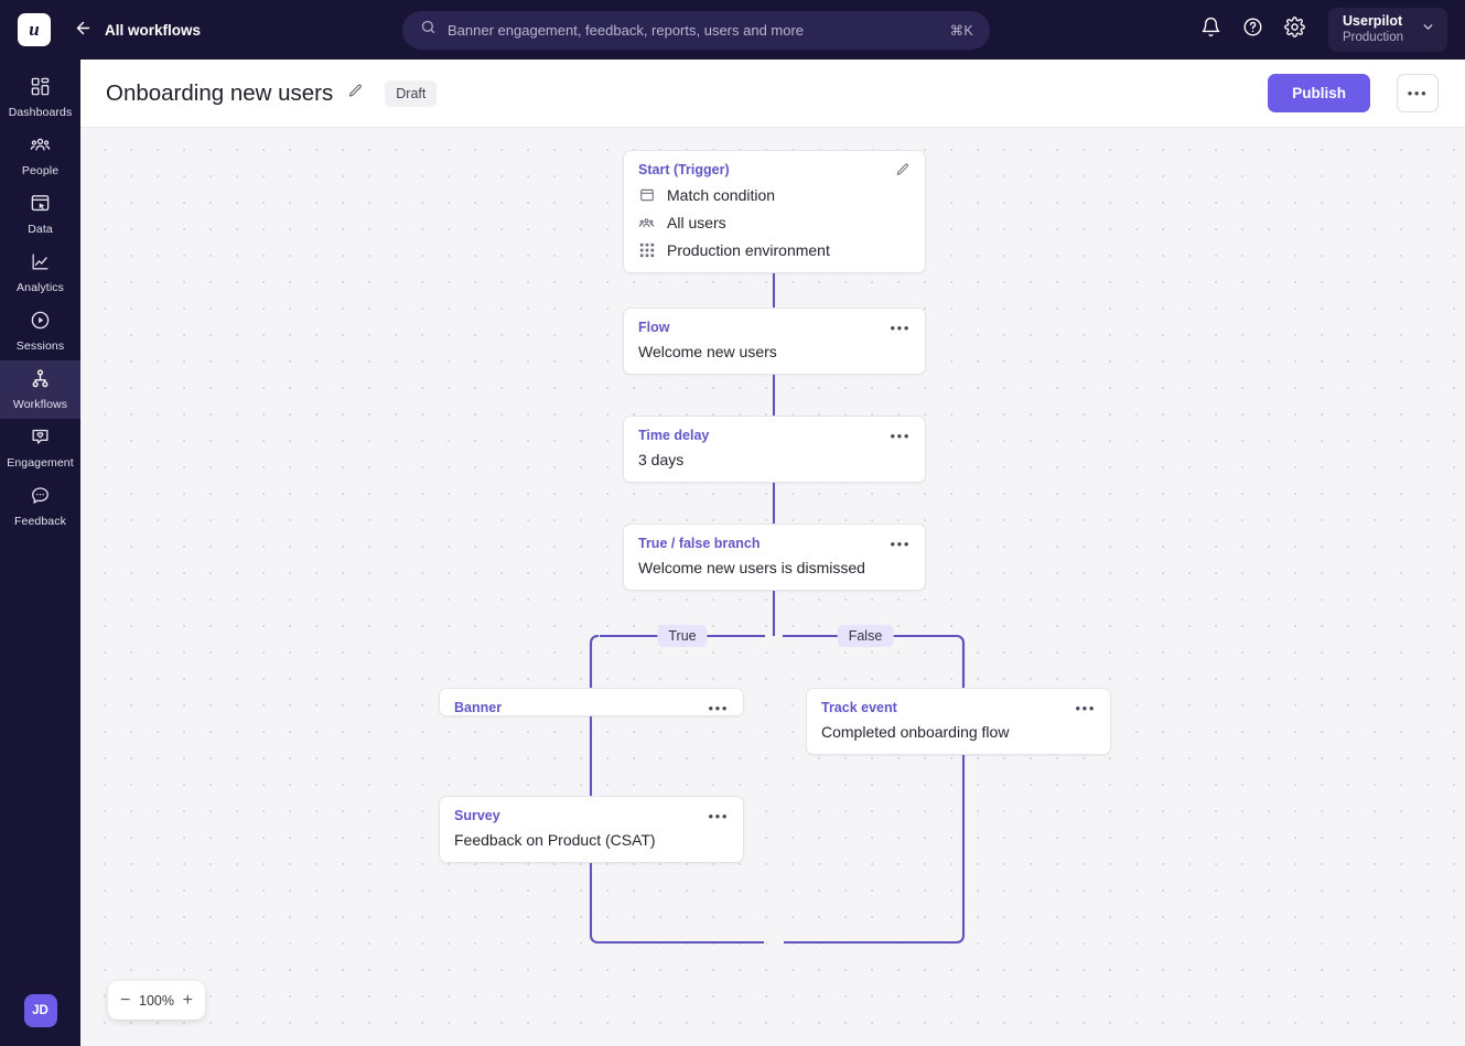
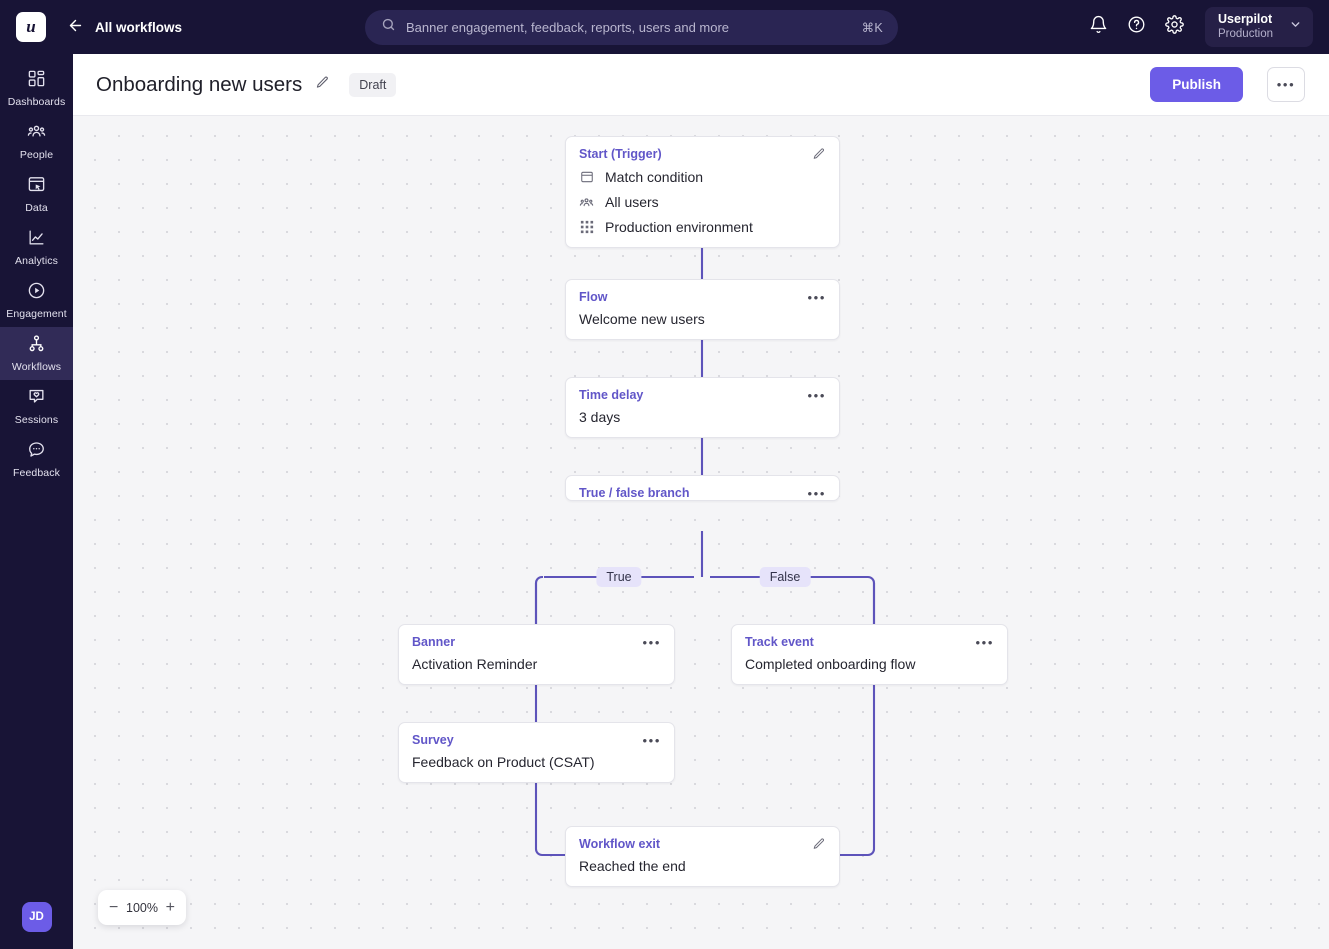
  u
  All workflows
  Banner engagement, feedback, reports, users and more
  ⌘K
  Userpilot
  Production
  Dashboards
  People
  Data
  Analytics
- Sessions
+ Engagement
  Workflows
- Engagement
+ Sessions
  Feedback
  JD
  Onboarding new users
  Draft
  Publish
  •••
  Start (Trigger)
  Match condition
  All users
  Production environment
  Flow
  •••
  Welcome new users
  Time delay
  •••
  3 days
  True / false branch
  •••
- Welcome new users is dismissed
  True
  False
  Banner
  •••
+ Activation Reminder
  Survey
  •••
  Feedback on Product (CSAT)
  Track event
  •••
  Completed onboarding flow
+ Workflow exit
+ Reached the end
  −
  100%
  +
